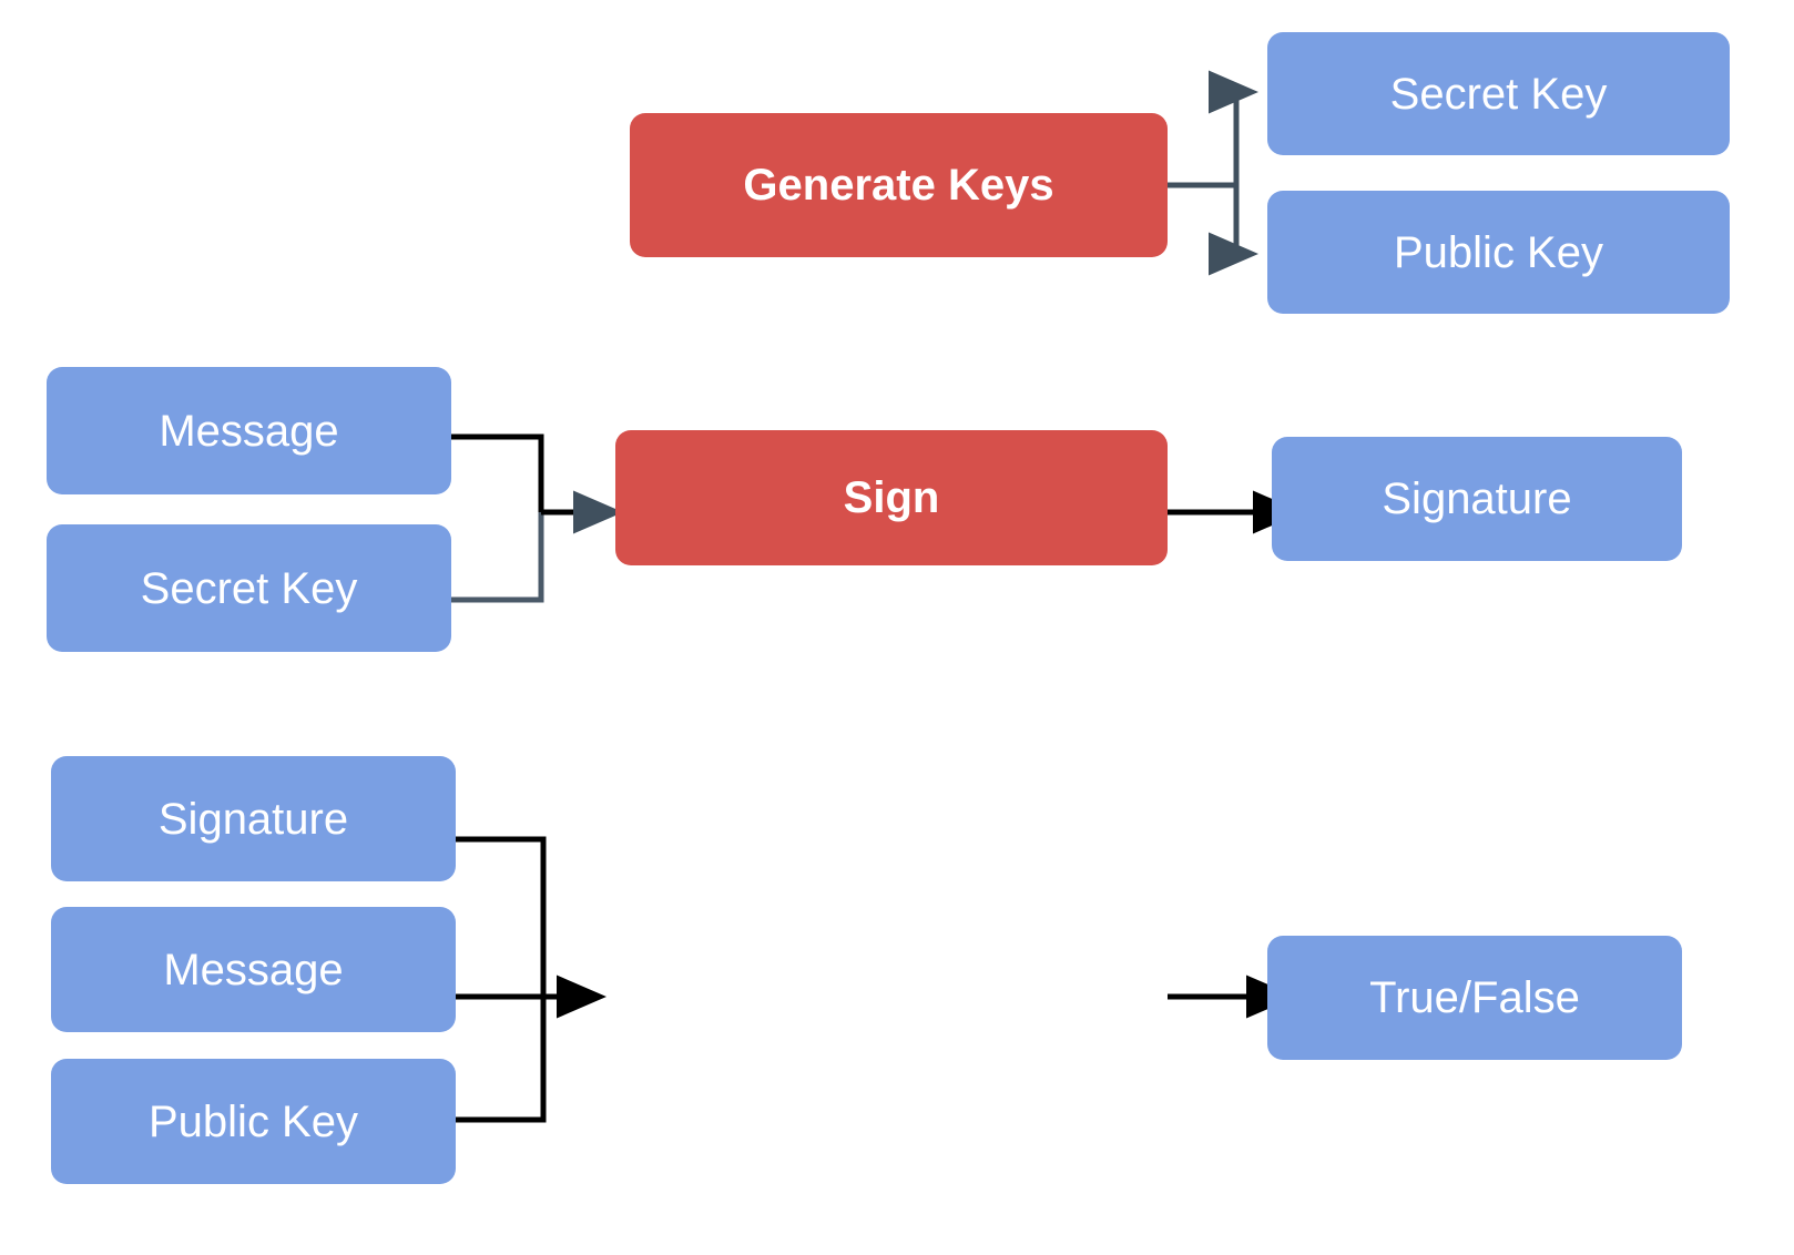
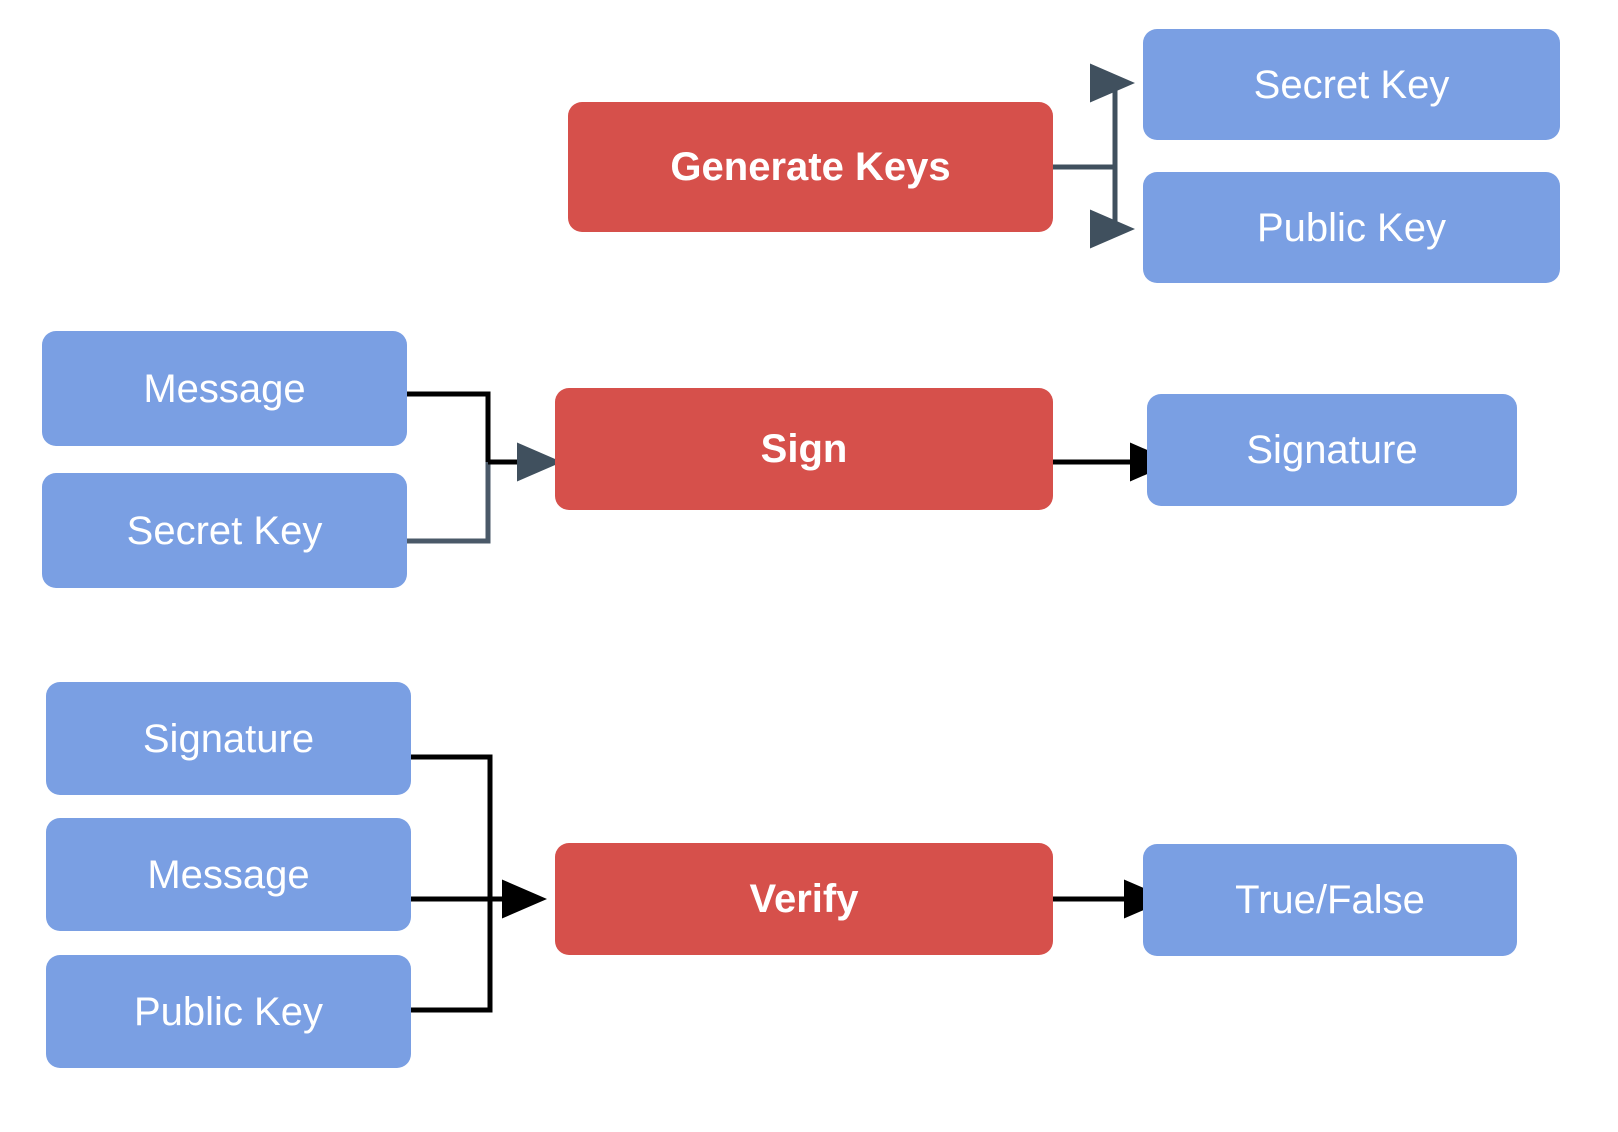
  Generate Keys
  Secret Key
  Public Key
  Message
  Secret Key
  Sign
  Signature
  Signature
  Message
  Public Key
+ Verify
  True/False
